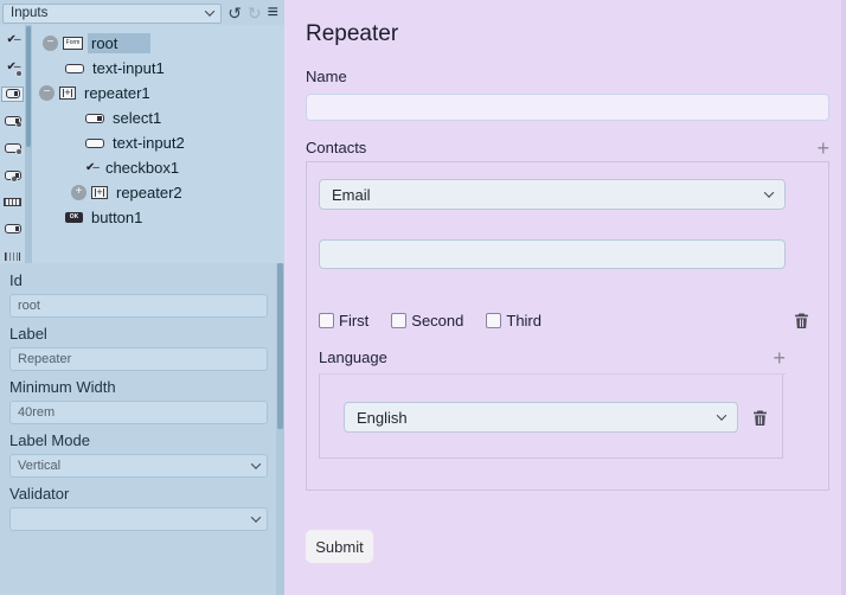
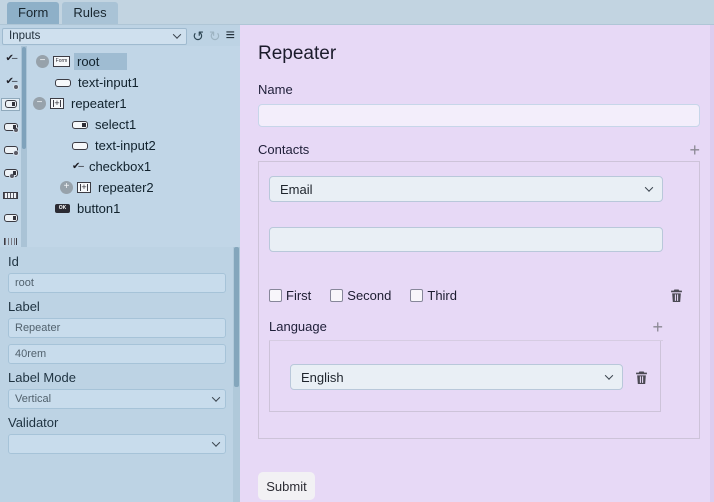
+ Form
+ Rules
  Inputs
  ↺
  ↻
  ≡
  ✔–
  ✔–
  −
  root
  text-input1
  −
  repeater1
  select1
  text-input2
  ✔–
  checkbox1
  +
  repeater2
  button1
  Id
  root
  Label
  Repeater
- Minimum Width
  40rem
  Label Mode
  Vertical
  Validator
  Repeater
  Name
  Contacts
  +
  Email
  First
  Second
  Third
  Language
  +
  English
  Submit
